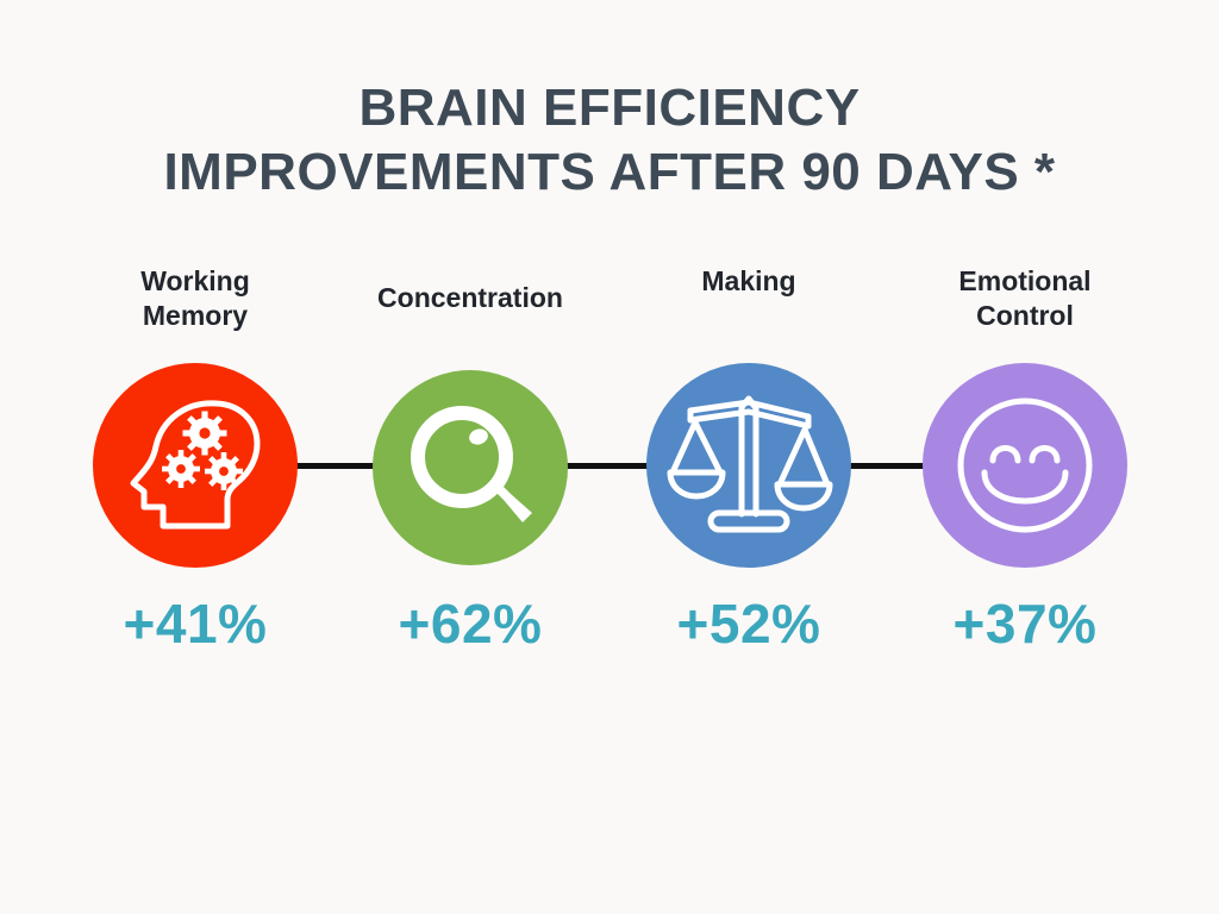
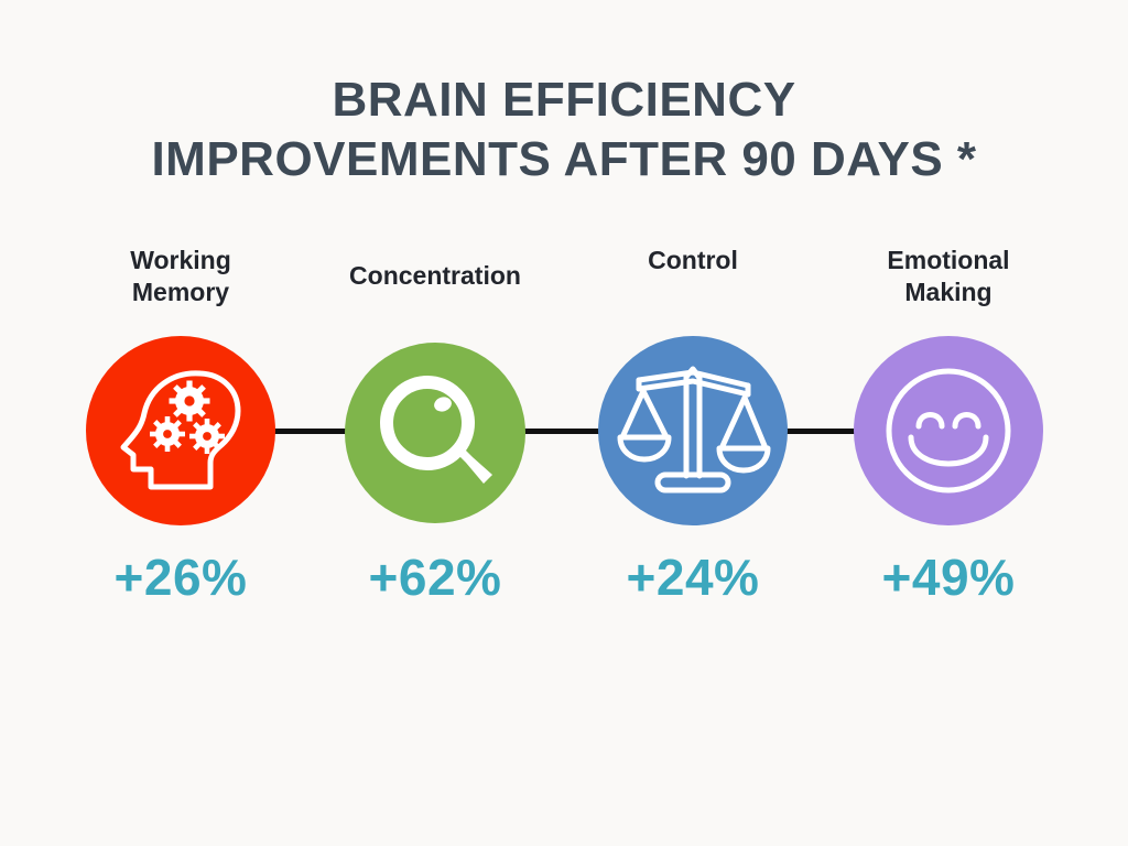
  BRAIN EFFICIENCY
  IMPROVEMENTS AFTER 90 DAYS *
  Working
  Memory
- +41%
+ +26%
  Concentration
  +62%
- Making
+ Control
- +52%
+ +24%
  Emotional
- Control
+ Making
- +37%
+ +49%
